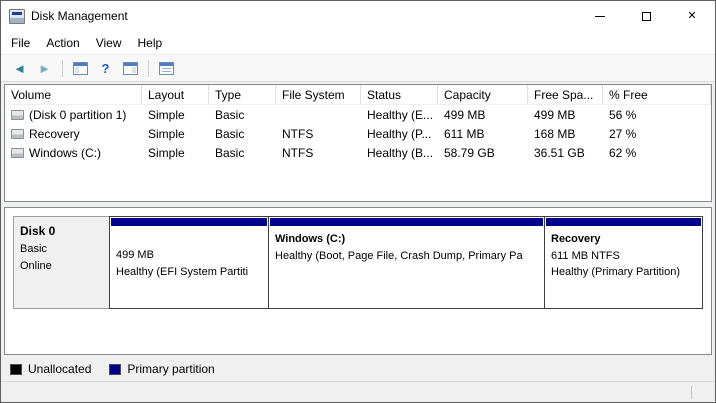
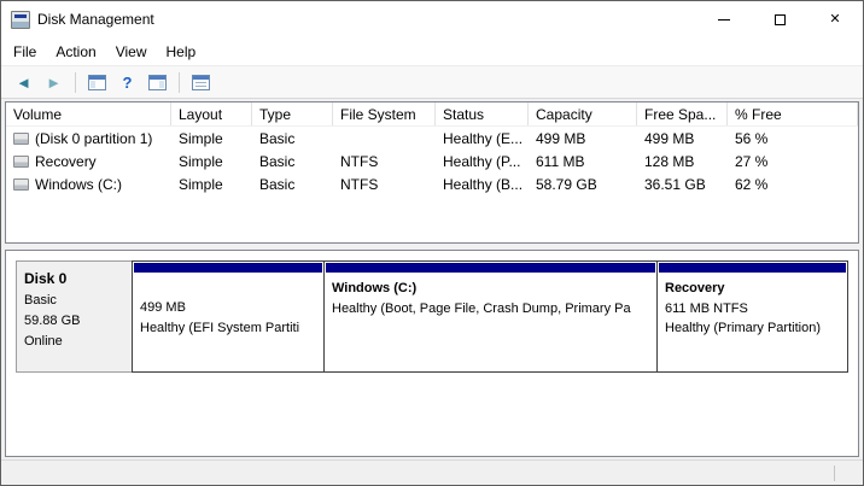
  Disk Management
  ✕
  File
  Action
  View
  Help
  ◄
  ►
  ?
  Volume
  Layout
  Type
  File System
  Status
  Capacity
  Free Spa...
  % Free
  (Disk 0 partition 1)
  Simple
  Basic
  Healthy (E...
  499 MB
  499 MB
  56 %
  Recovery
  Simple
  Basic
  NTFS
  Healthy (P...
  611 MB
- 168 MB
+ 128 MB
  27 %
  Windows (C:)
  Simple
  Basic
  NTFS
  Healthy (B...
  58.79 GB
  36.51 GB
  62 %
  Disk 0
  Basic
+ 59.88 GB
  Online
  499 MB
  Healthy (EFI System Partiti
  Windows (C:)
  Healthy (Boot, Page File, Crash Dump, Primary Pa
  Recovery
  611 MB NTFS
  Healthy (Primary Partition)
- Unallocated
- Primary partition
